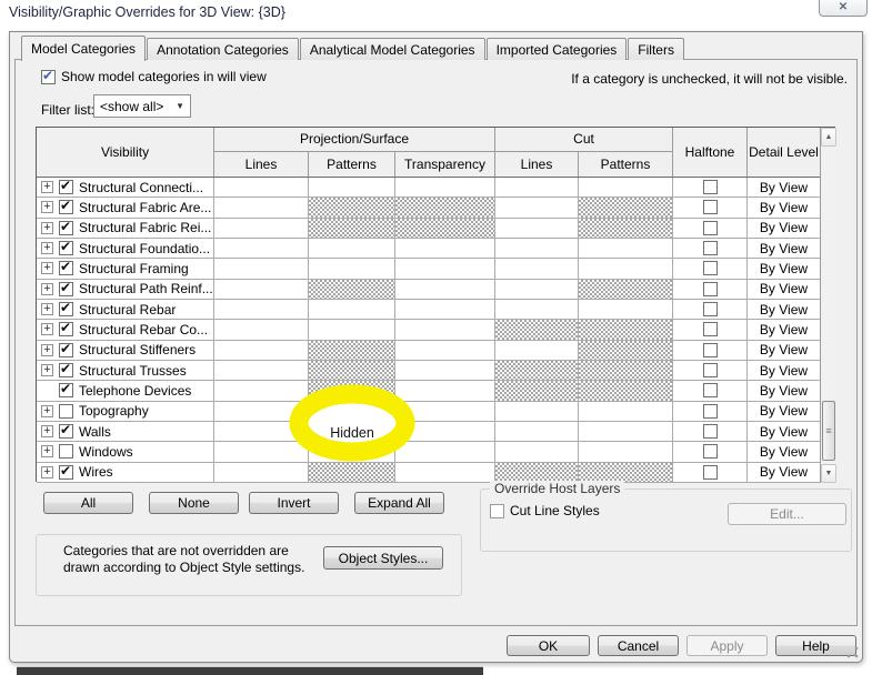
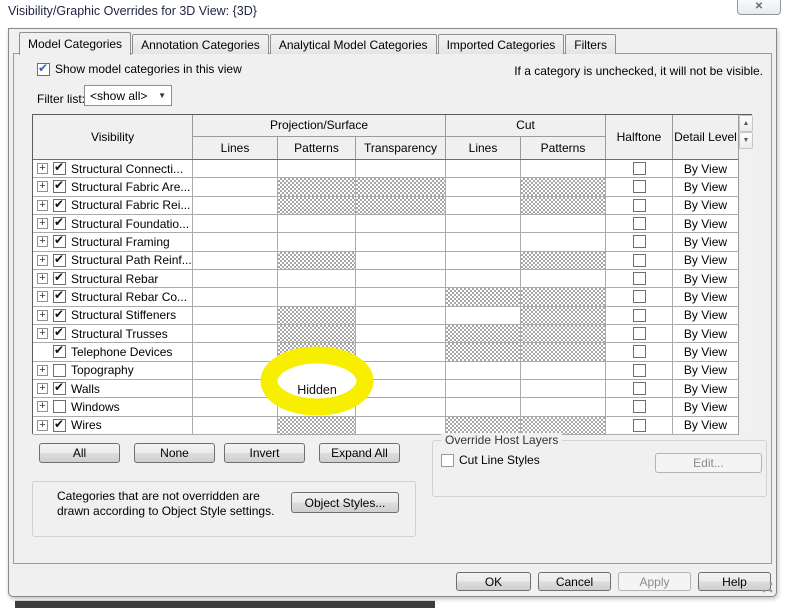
  Visibility/Graphic Overrides for 3D View: {3D}
  ✕
  Model Categories
  Annotation Categories
  Analytical Model Categories
  Imported Categories
  Filters
  ✔
- Show model categories in will view
+ Show model categories in this view
  If a category is unchecked, it will not be visible.
  Filter list
  <show all>
  ▼
  Visibility
  Projection/Surface
  Cut
  Halftone
  Detail Level
  Lines
  Patterns
  Transparency
  Lines
  Patterns
  +
  ✔
  Structural Connecti...
  By View
  +
  ✔
  Structural Fabric Are...
  By View
  +
  ✔
  Structural Fabric Rei...
  By View
  +
  ✔
  Structural Foundatio...
  By View
  +
  ✔
  Structural Framing
  By View
  +
  ✔
  Structural Path Reinf...
  By View
  +
  ✔
  Structural Rebar
  By View
  +
  ✔
  Structural Rebar Co...
  By View
  +
  ✔
  Structural Stiffeners
  By View
  +
  ✔
  Structural Trusses
  By View
  ✔
  Telephone Devices
  By View
  +
  Topography
  By View
  +
  ✔
  Walls
  By View
  +
  Windows
  By View
  +
  ✔
  Wires
  By View
  Hidden
- ≡
  All
  None
  Invert
  Expand All
  Override Host Layers
  Cut Line Styles
  Edit...
  Categories that are not overridden are drawn according to Object Style settings.
  Object Styles...
  OK
  Cancel
  Apply
  Help
